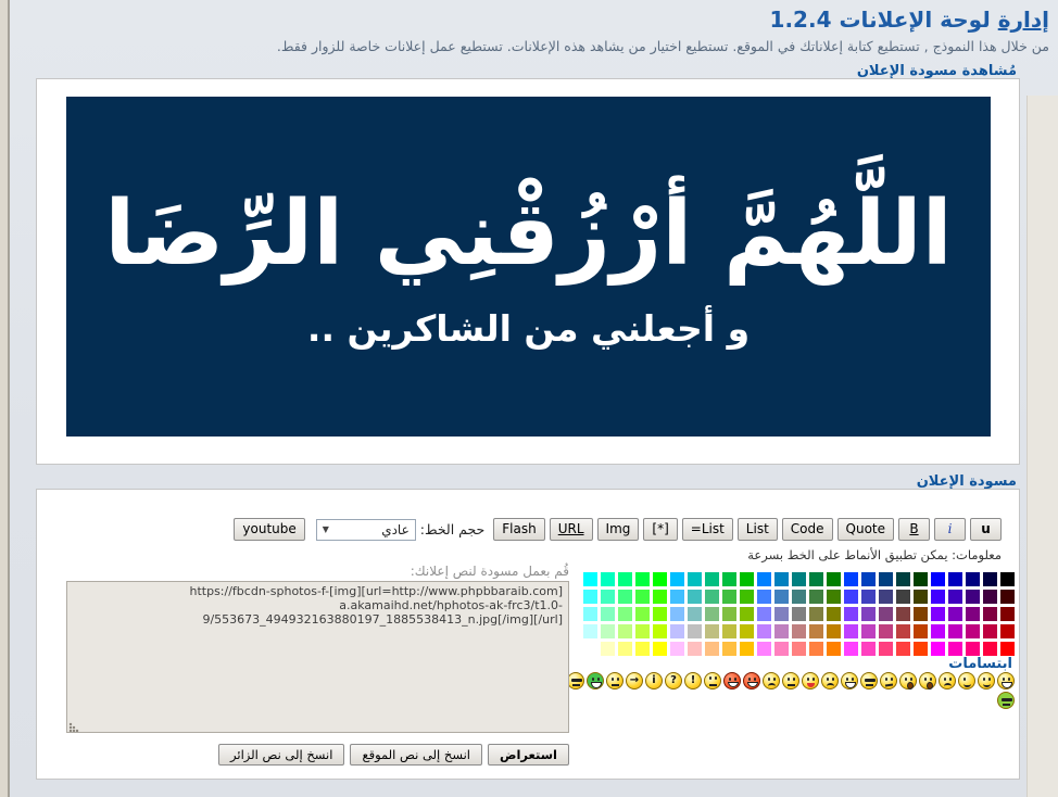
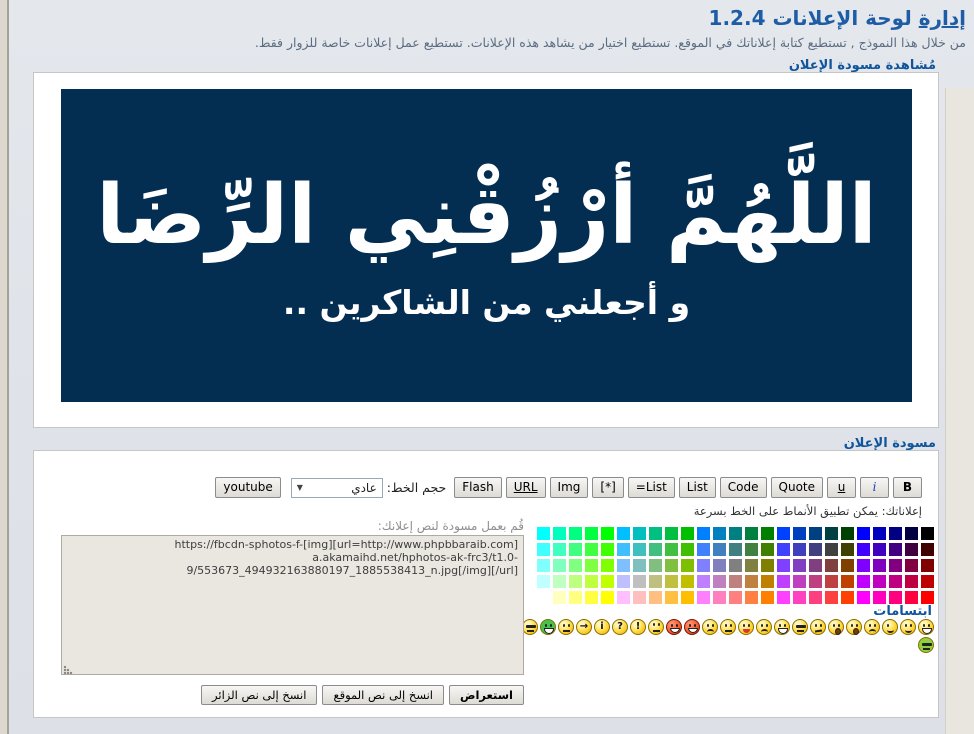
  إدارة لوحة الإعلانات 1.2.4
  من خلال هذا النموذج , تستطيع كتابة إعلاناتك في الموقع. تستطيع اختيار من يشاهد هذه الإعلانات. تستطيع عمل إعلانات خاصة للزوار فقط.
  مُشاهدة مسودة الإعلان
  اللَّهُمَّ أرْزُقْنِي الرِّضَا
  و أجعلني من الشاكرين ..
  مسودة الإعلان
- u
+ B
  i
- B
+ u
  Quote
  Code
  List
  =List
  [*]
  Img
  URL
  Flash
  حجم الخط:
  عادي
  ▼
  youtube
- معلومات: يمكن تطبيق الأنماط على الخط بسرعة
+ إعلاناتك: يمكن تطبيق الأنماط على الخط بسرعة
  ابتسامات
  !
  ?
  i
  →
  قُم بعمل مسودة لنص إعلانك:
  استعراض
  انسخ إلى نص الموقع
  انسخ إلى نص الزائر
